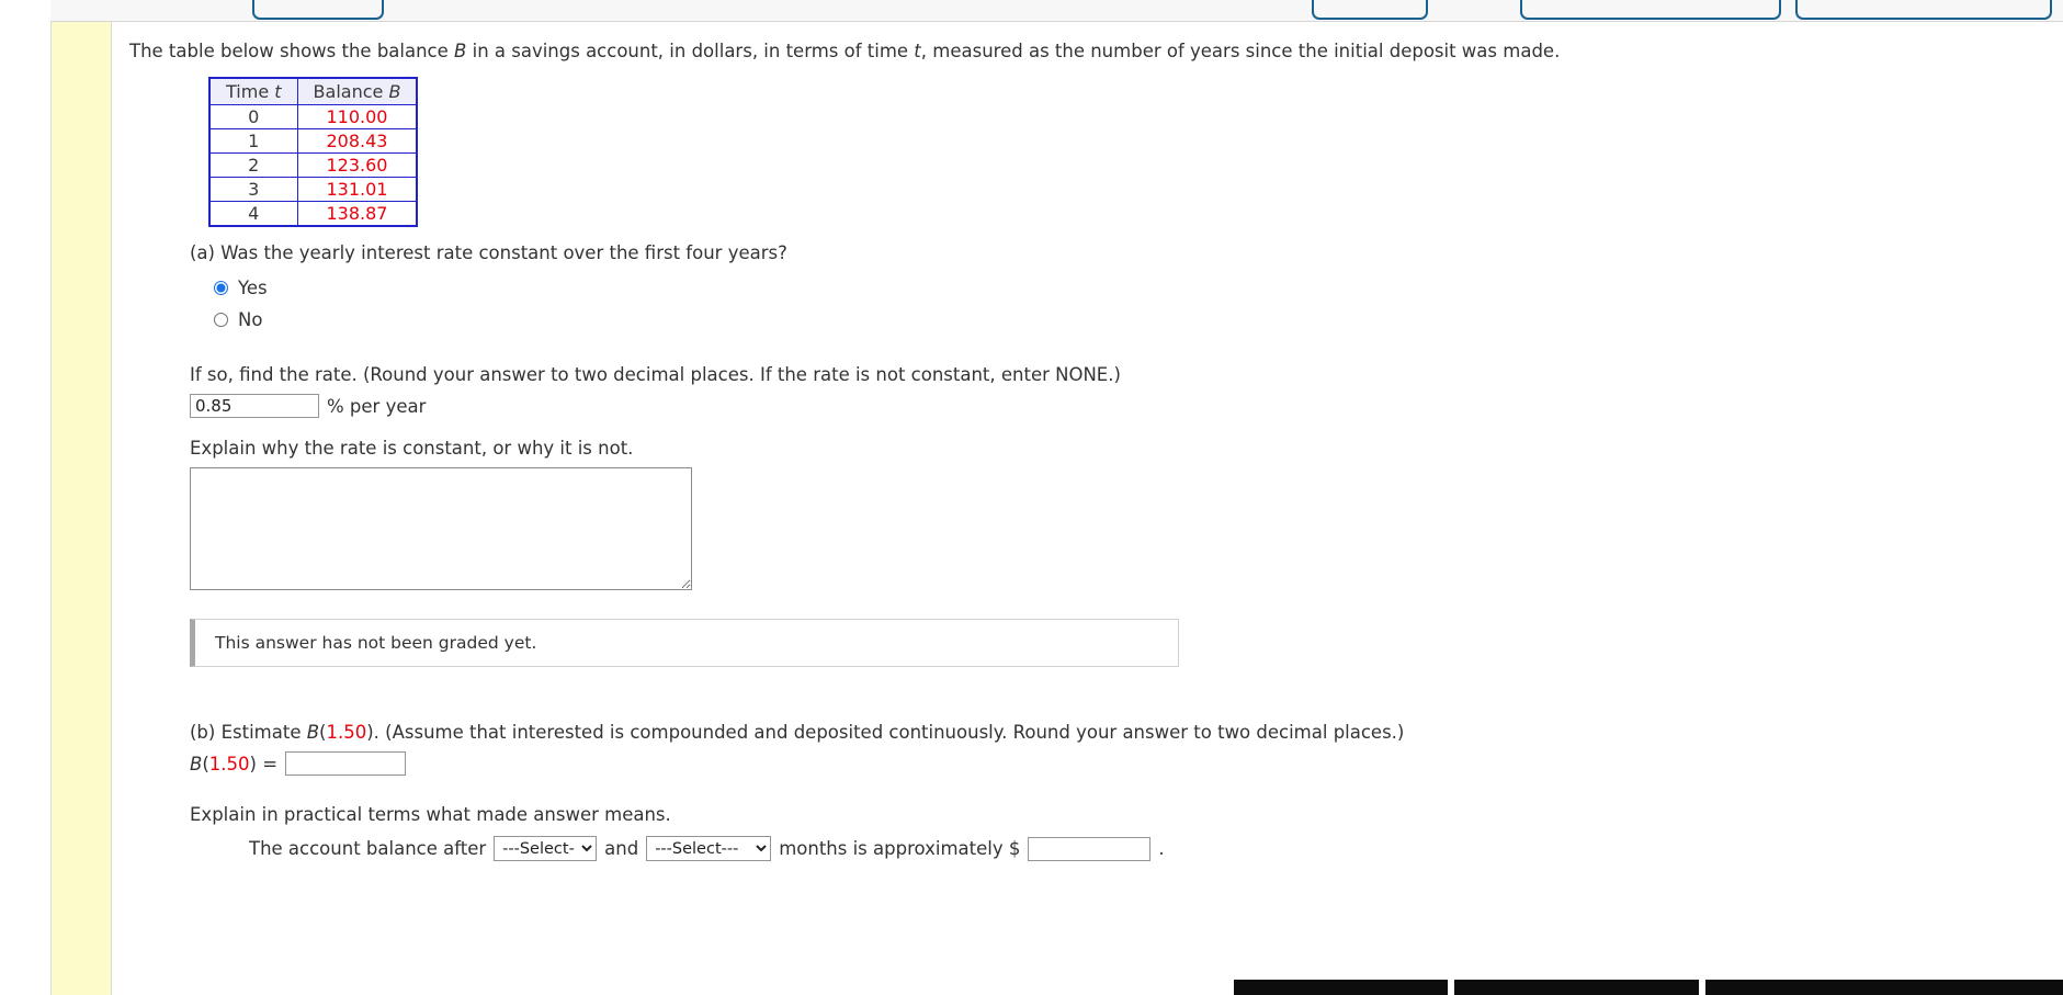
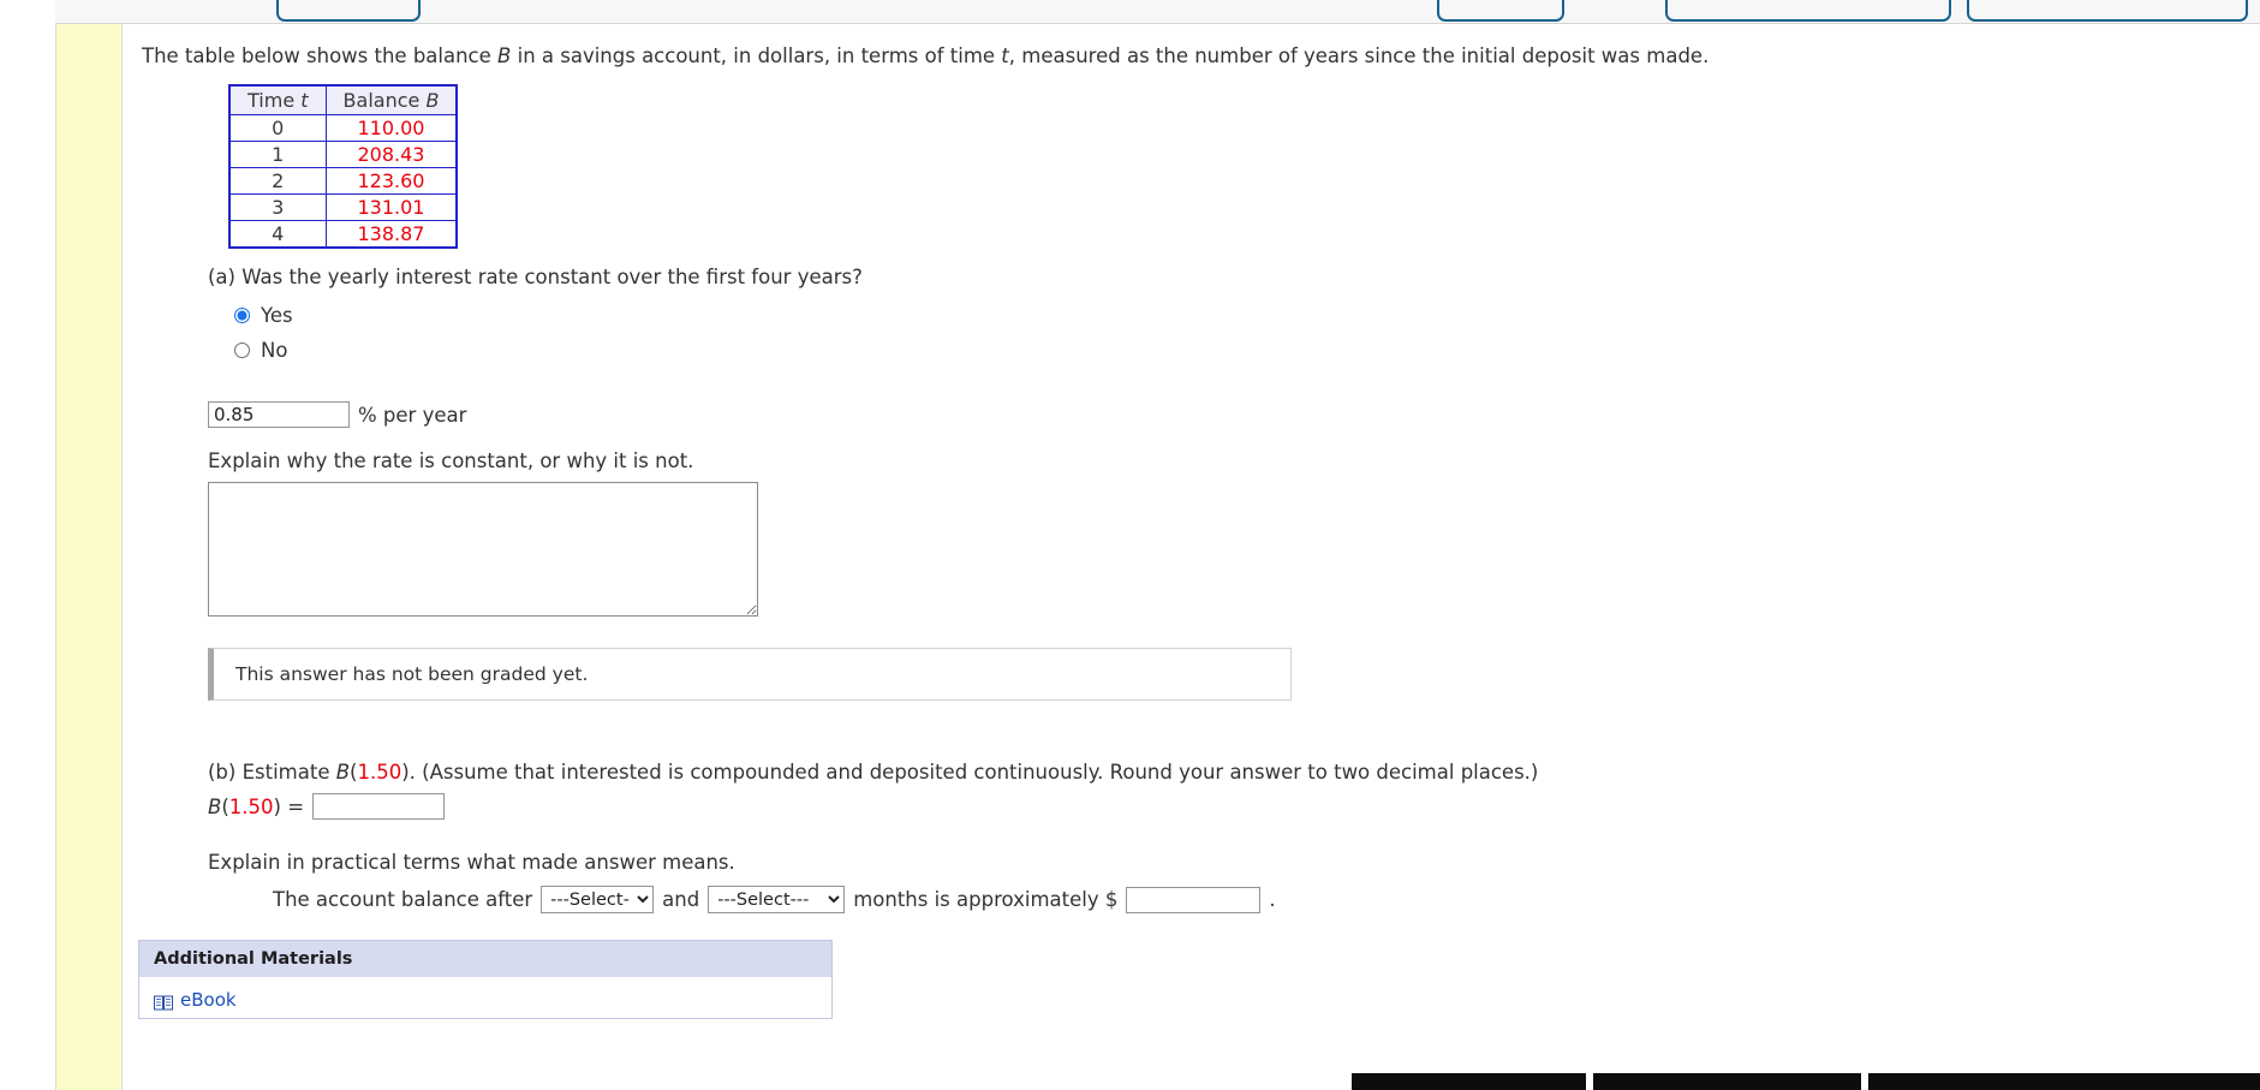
  The table below shows the balance B in a savings account, in dollars, in terms of time t, measured as the number of years since the initial deposit was made.
  Time t	Balance B
  0	110.00
  1	208.43
  2	123.60
  3	131.01
  4	138.87
  (a) Was the yearly interest rate constant over the first four years?
  Yes
  No
- If so, find the rate. (Round your answer to two decimal places. If the rate is not constant, enter NONE.)
  0.85
  % per year
  Explain why the rate is constant, or why it is not.
  This answer has not been graded yet.
  (b) Estimate B(1.50). (Assume that interested is compounded and deposited continuously. Round your answer to two decimal places.)
  B(1.50) =
  Explain in practical terms what made answer means.
  The account balance after
  ---Select-
  and
  ---Select---
  months is approximately $
  .
+ Additional Materials
+ eBook
